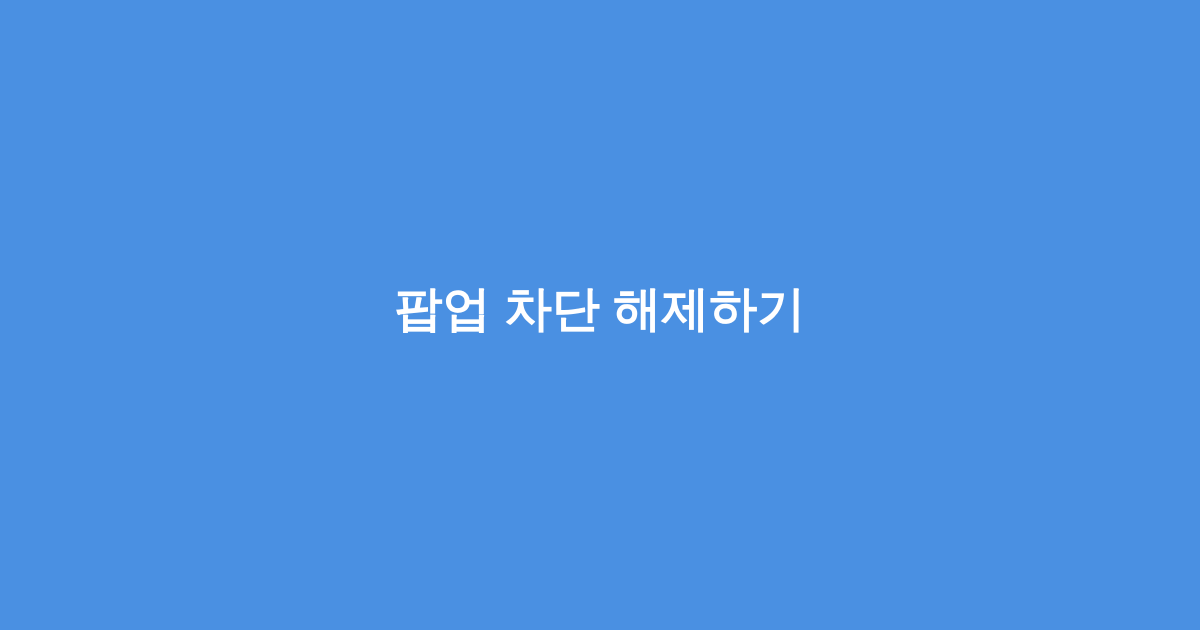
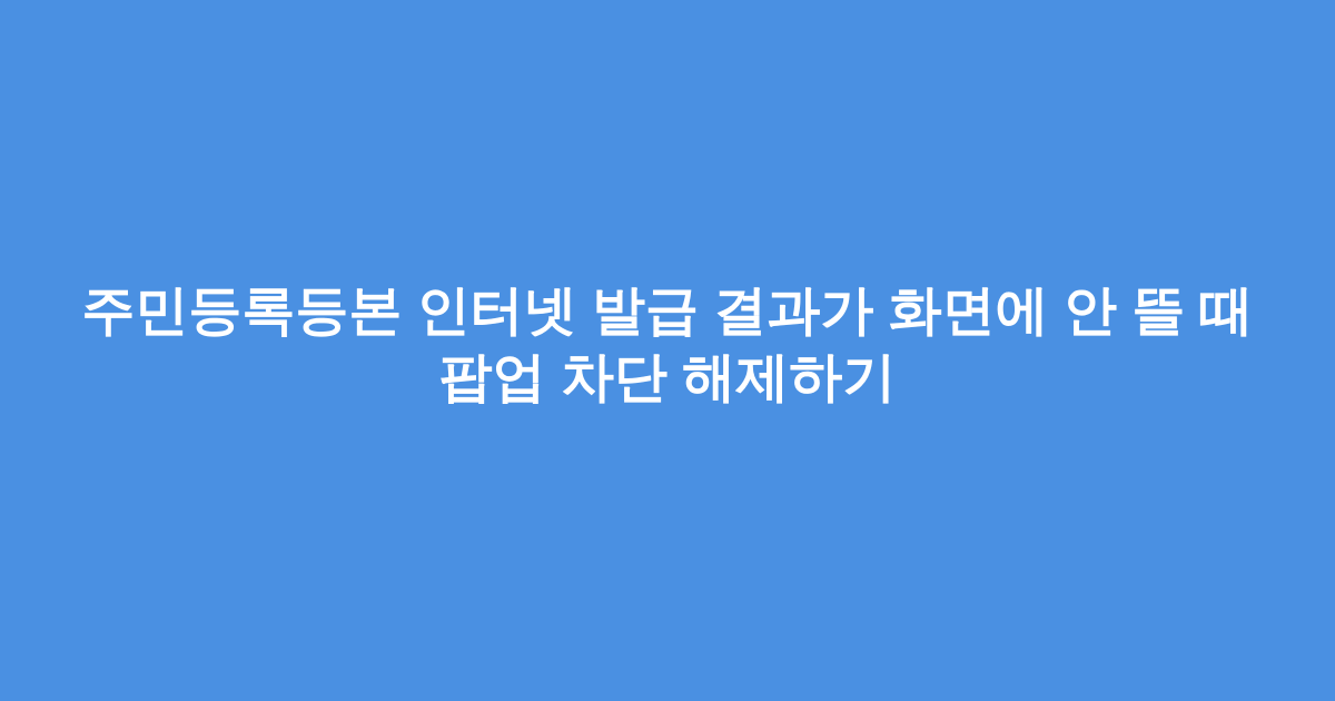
+ 주민등록등본 인터넷 발급 결과가 화면에 안 뜰 때
  팝업 차단 해제하기
